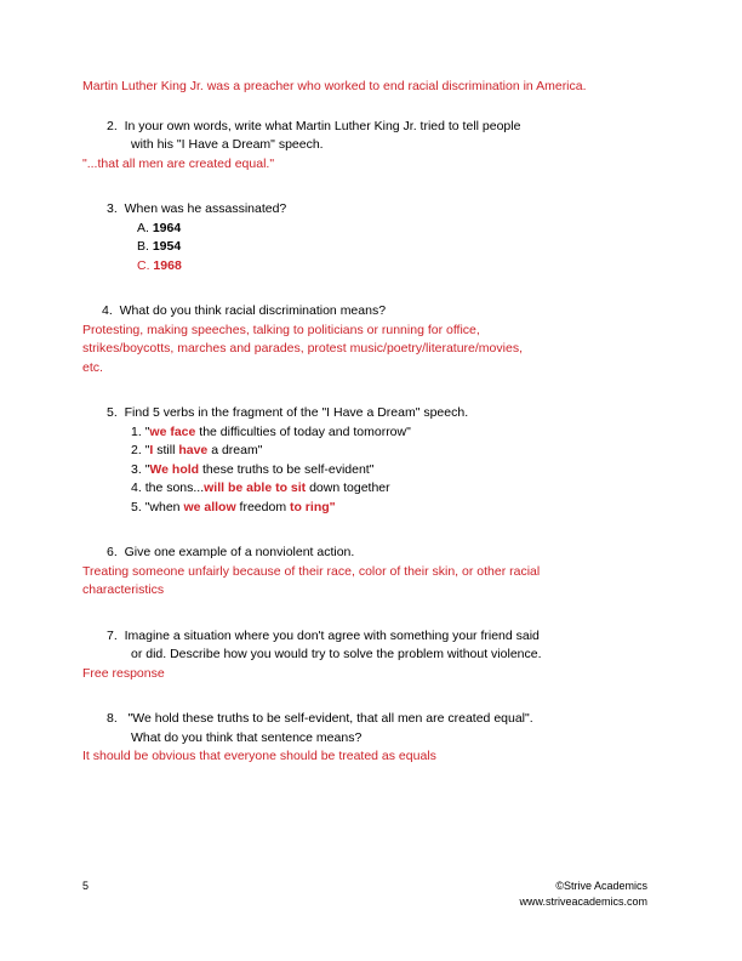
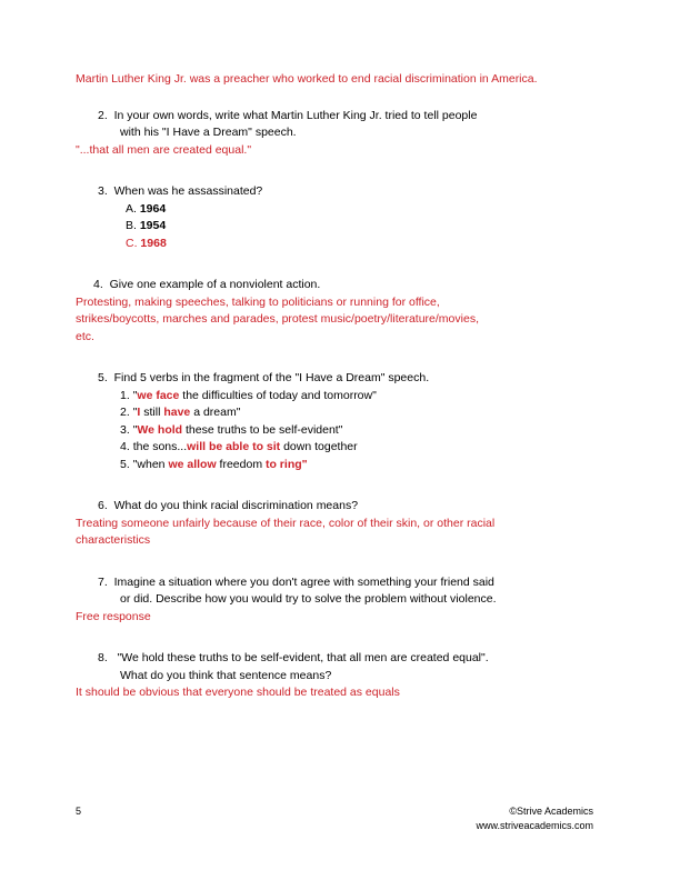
  Martin Luther King Jr. was a preacher who worked to end racial discrimination in America.
  2. In your own words, write what Martin Luther King Jr. tried to tell people
  with his "I Have a Dream" speech.
  "...that all men are created equal."
  3. When was he assassinated?
  A. 1964
  B. 1954
  C. 1968
- 4. What do you think racial discrimination means?
+ 4. Give one example of a nonviolent action.
  Protesting, making speeches, talking to politicians or running for office,
  strikes/boycotts, marches and parades, protest music/poetry/literature/movies,
  etc.
  5. Find 5 verbs in the fragment of the "I Have a Dream" speech.
  1. "we face the difficulties of today and tomorrow"
  2. "I still have a dream"
  3. "We hold these truths to be self-evident"
  4. the sons...will be able to sit down together
  5. "when we allow freedom to ring"
- 6. Give one example of a nonviolent action.
+ 6. What do you think racial discrimination means?
  Treating someone unfairly because of their race, color of their skin, or other racial
  characteristics
  7. Imagine a situation where you don't agree with something your friend said
  or did. Describe how you would try to solve the problem without violence.
  Free response
  8. "We hold these truths to be self-evident, that all men are created equal".
  What do you think that sentence means?
  It should be obvious that everyone should be treated as equals
  5
  ©Strive Academics
  www.striveacademics.com
